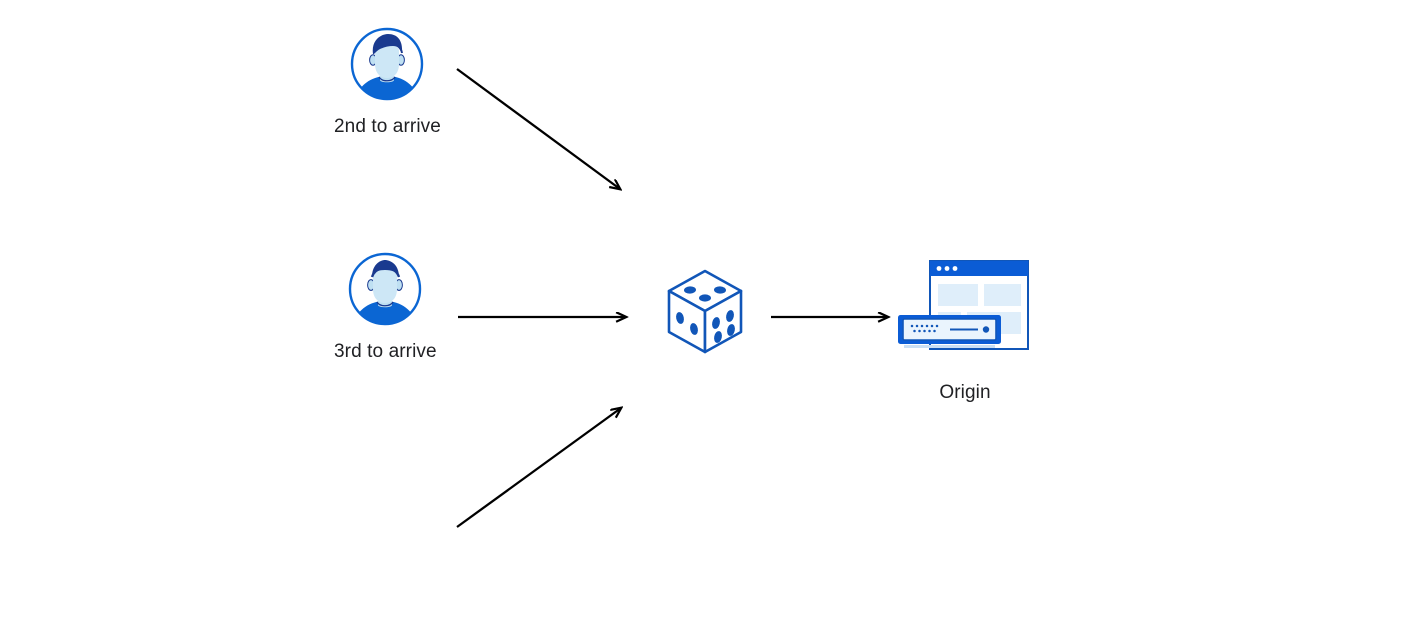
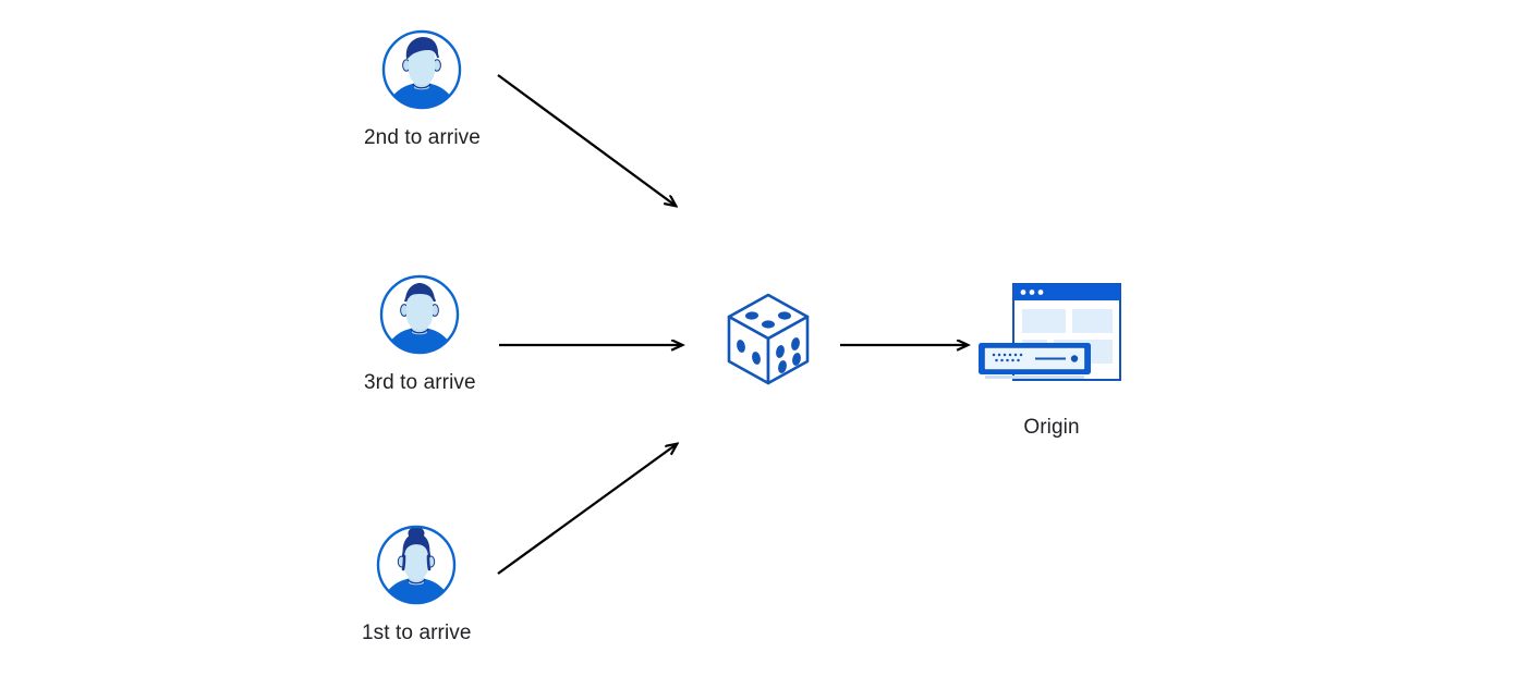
  2nd to arrive
  3rd to arrive
+ 1st to arrive
  Origin
